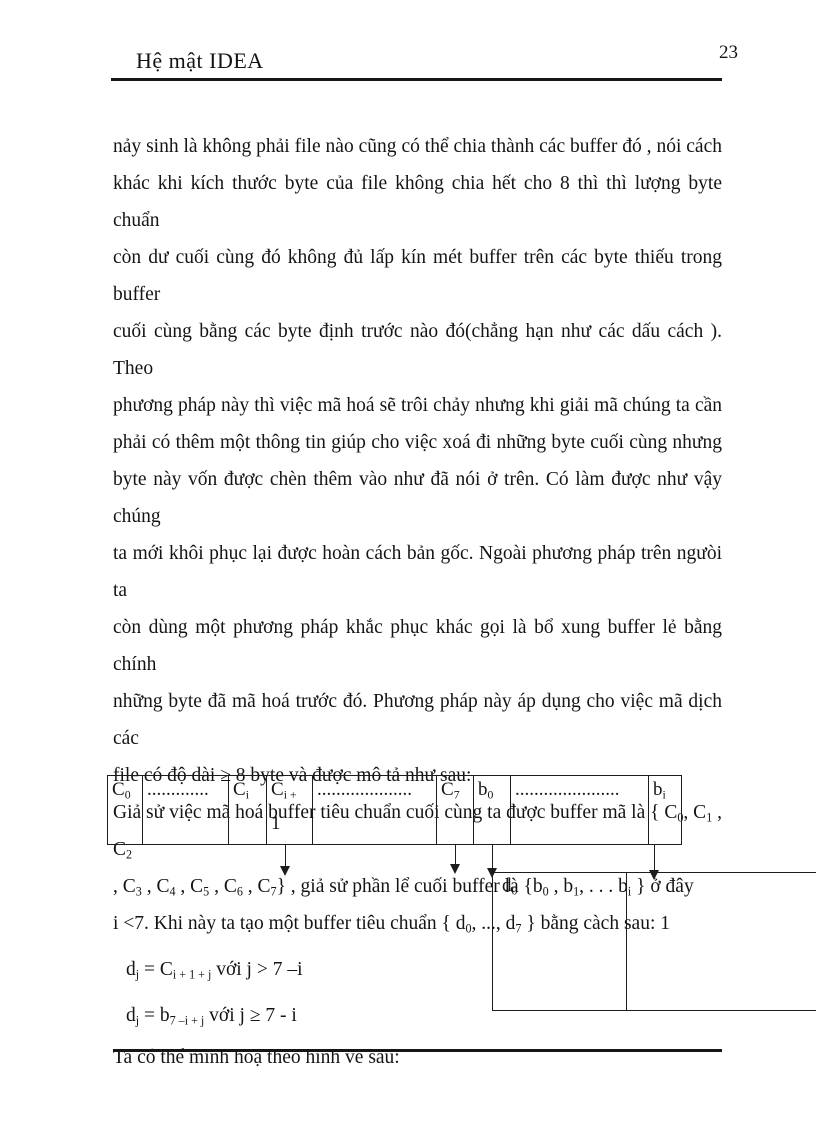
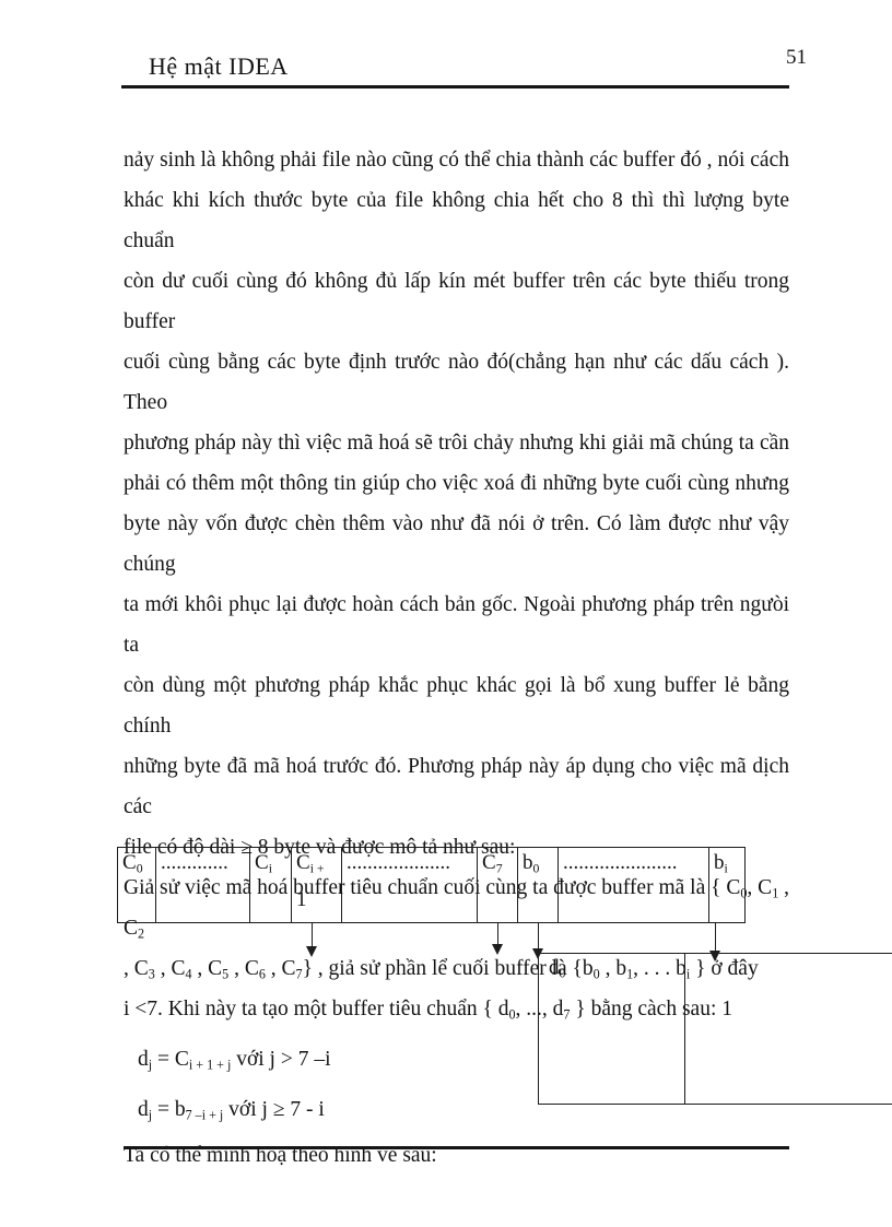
  Hệ mật IDEA
- 23
+ 51
  nảy sinh là không phải file nào cũng có thể chia thành các buffer đó , nói cách
  khác khi kích thước byte của file không chia hết cho 8 thì thì lượng byte chuẩn
  còn dư cuối cùng đó không đủ lấp kín mét buffer trên các byte thiếu trong buffer
  cuối cùng bằng các byte định trước nào đó(chẳng hạn như các dấu cách ). Theo
  phương pháp này thì việc mã hoá sẽ trôi chảy nhưng khi giải mã chúng ta cần
  phải có thêm một thông tin giúp cho việc xoá đi những byte cuối cùng nhưng
  byte này vốn được chèn thêm vào như đã nói ở trên. Có làm được như vậy chúng
  ta mới khôi phục lại được hoàn cách bản gốc. Ngoài phương pháp trên ngưòi ta
  còn dùng một phương pháp khắc phục khác gọi là bổ xung buffer lẻ bằng chính
  những byte đã mã hoá trước đó. Phương pháp này áp dụng cho việc mã dịch các
  file có độ dài ≥ 8 byte và được mô tả như sau:
  Giả sử việc mã hoá buffer tiêu chuẩn cuối cùng ta được buffer mã là { C0, C1 , C2
  , C3 , C4 , C5 , C6 , C7} , giả sử phần lể cuối buffer là {b0 , b1, . . . bi } ở đây
  i <7. Khi này ta tạo một buffer tiêu chuẩn { d0, ..., d7 } bằng càch sau: 1
  dj = Ci + 1 + j với j > 7 –i
  dj = b7 –i + j với j ≥ 7 - i
  Ta có thể minh hoạ theo hình vẽ sau:
  C0
  .............
  Ci
  Ci +
  1
  ....................
  C7
  b0
  ......................
  bi
  d0
